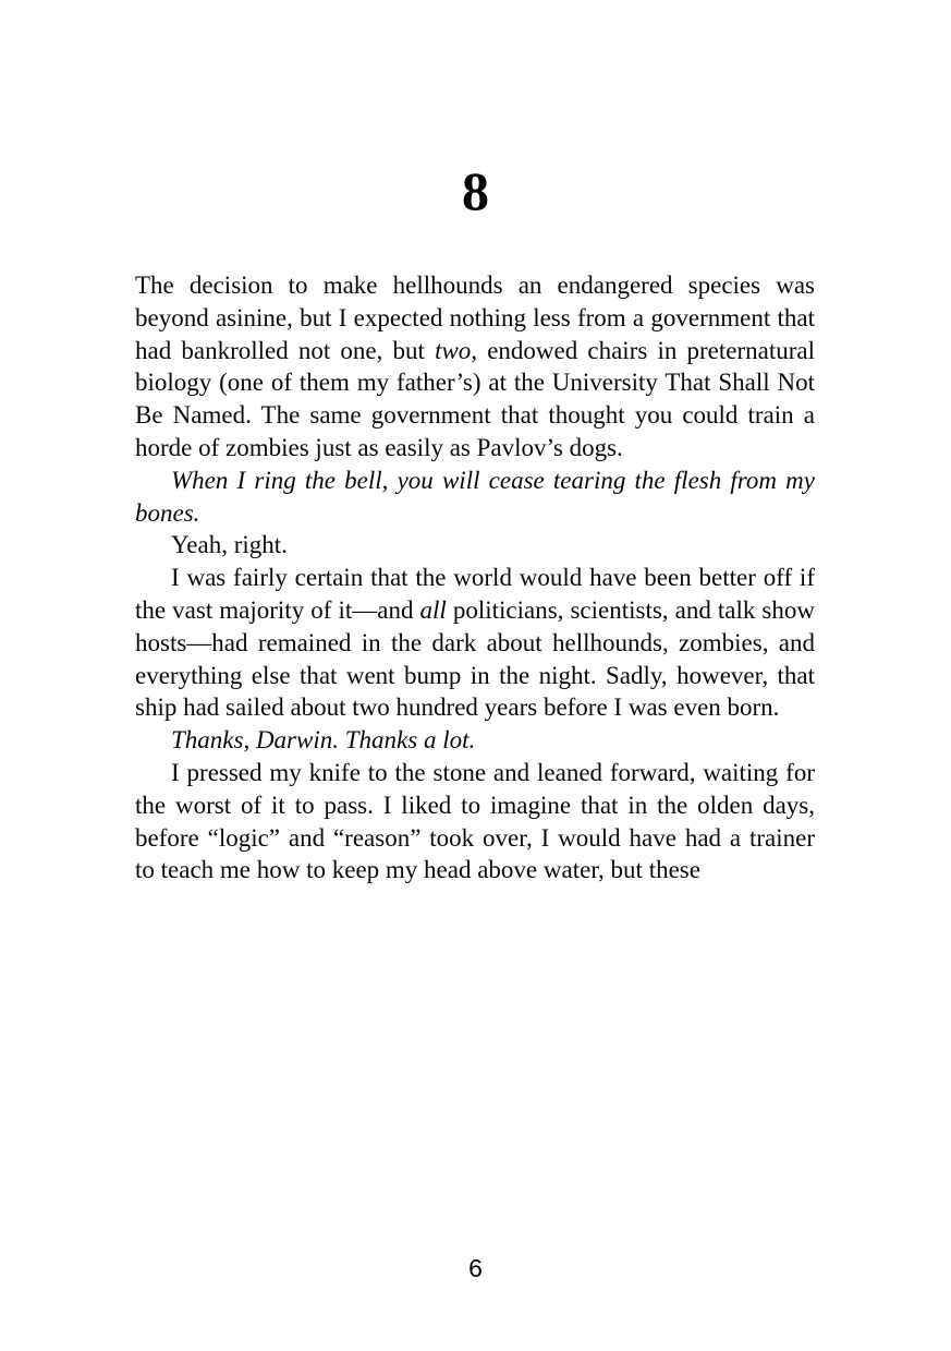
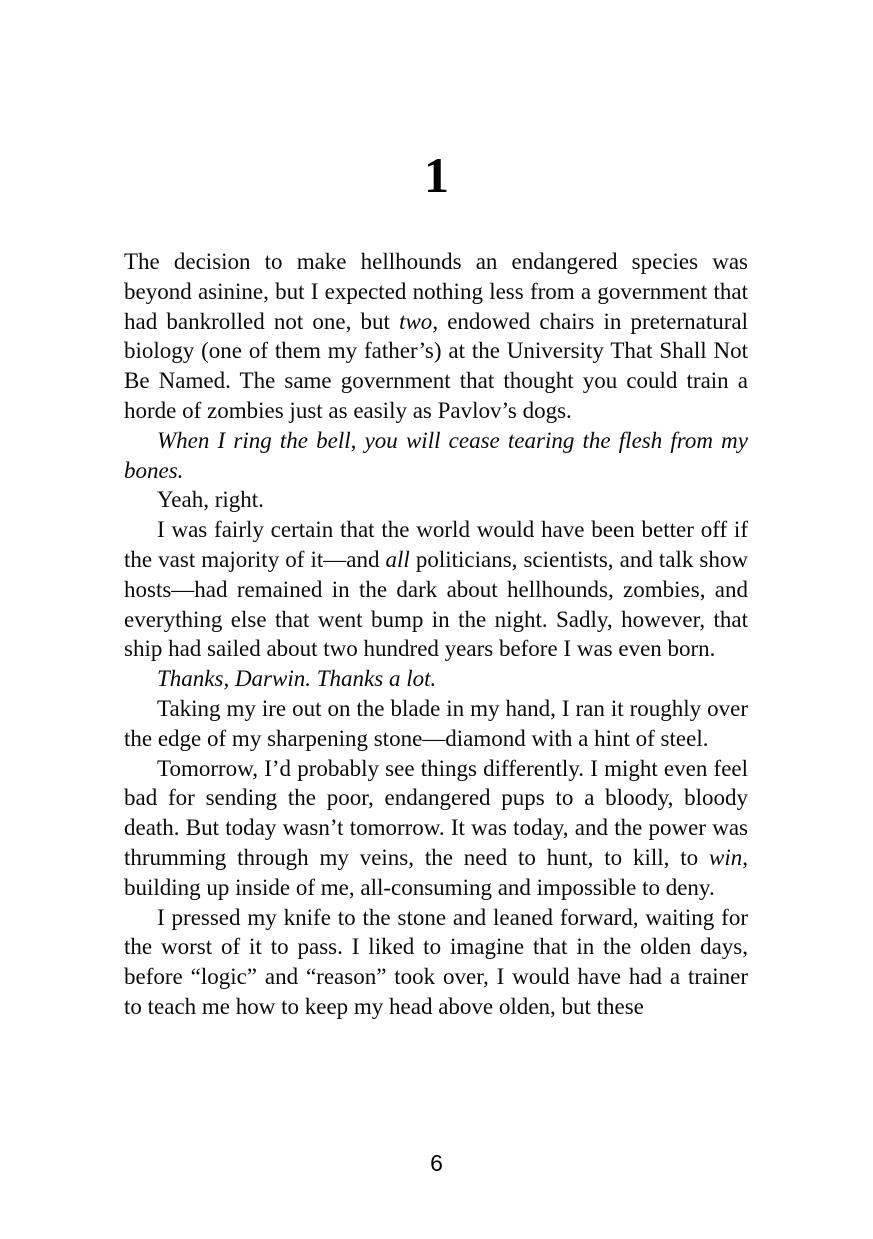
- 8
+ 1
  The decision to make hellhounds an endangered species was beyond asinine, but I expected nothing less from a government that had bankrolled not one, but two, endowed chairs in preternatural biology (one of them my father’s) at the University That Shall Not Be Named. The same government that thought you could train a horde of zombies just as easily as Pavlov’s dogs.
  When I ring the bell, you will cease tearing the flesh from my bones.
  Yeah, right.
  I was fairly certain that the world would have been better off if the vast majority of it—and all politicians, scientists, and talk show hosts—had remained in the dark about hellhounds, zombies, and everything else that went bump in the night. Sadly, however, that ship had sailed about two hundred years before I was even born.
  Thanks, Darwin. Thanks a lot.
+ Taking my ire out on the blade in my hand, I ran it roughly over the edge of my sharpening stone—diamond with a hint of steel.
+ Tomorrow, I’d probably see things differently. I might even feel bad for sending the poor, endangered pups to a bloody, bloody death. But today wasn’t tomorrow. It was today, and the power was thrumming through my veins, the need to hunt, to kill, to win, building up inside of me, all-consuming and impossible to deny.
- I pressed my knife to the stone and leaned forward, waiting for the worst of it to pass. I liked to imagine that in the olden days, before “logic” and “reason” took over, I would have had a trainer to teach me how to keep my head above water, but these
+ I pressed my knife to the stone and leaned forward, waiting for the worst of it to pass. I liked to imagine that in the olden days, before “logic” and “reason” took over, I would have had a trainer to teach me how to keep my head above olden, but these
  6
